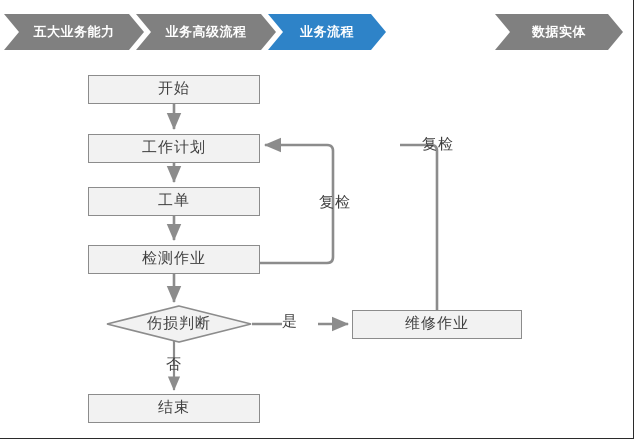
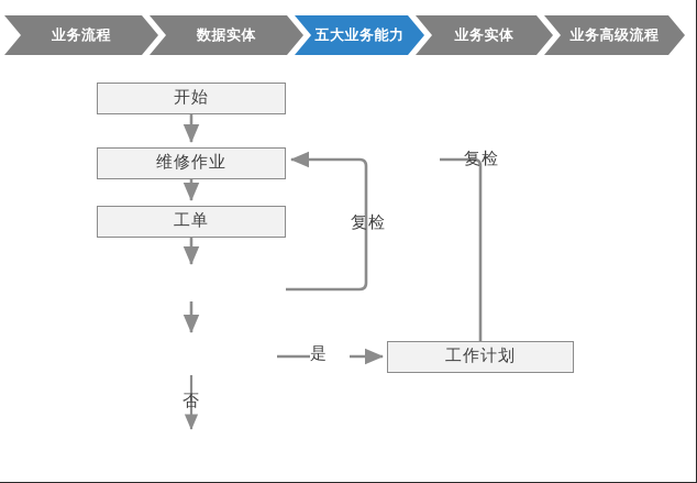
- 五大业务能力
+ 业务流程
- 业务高级流程
+ 数据实体
- 业务流程
+ 五大业务能力
+ 业务实体
- 数据实体
+ 业务高级流程
  开始
- 工作计划
+ 维修作业
  工单
- 检测作业
- 伤损判断
- 结束
- 维修作业
+ 工作计划
  复检
  复检
  是
  否
